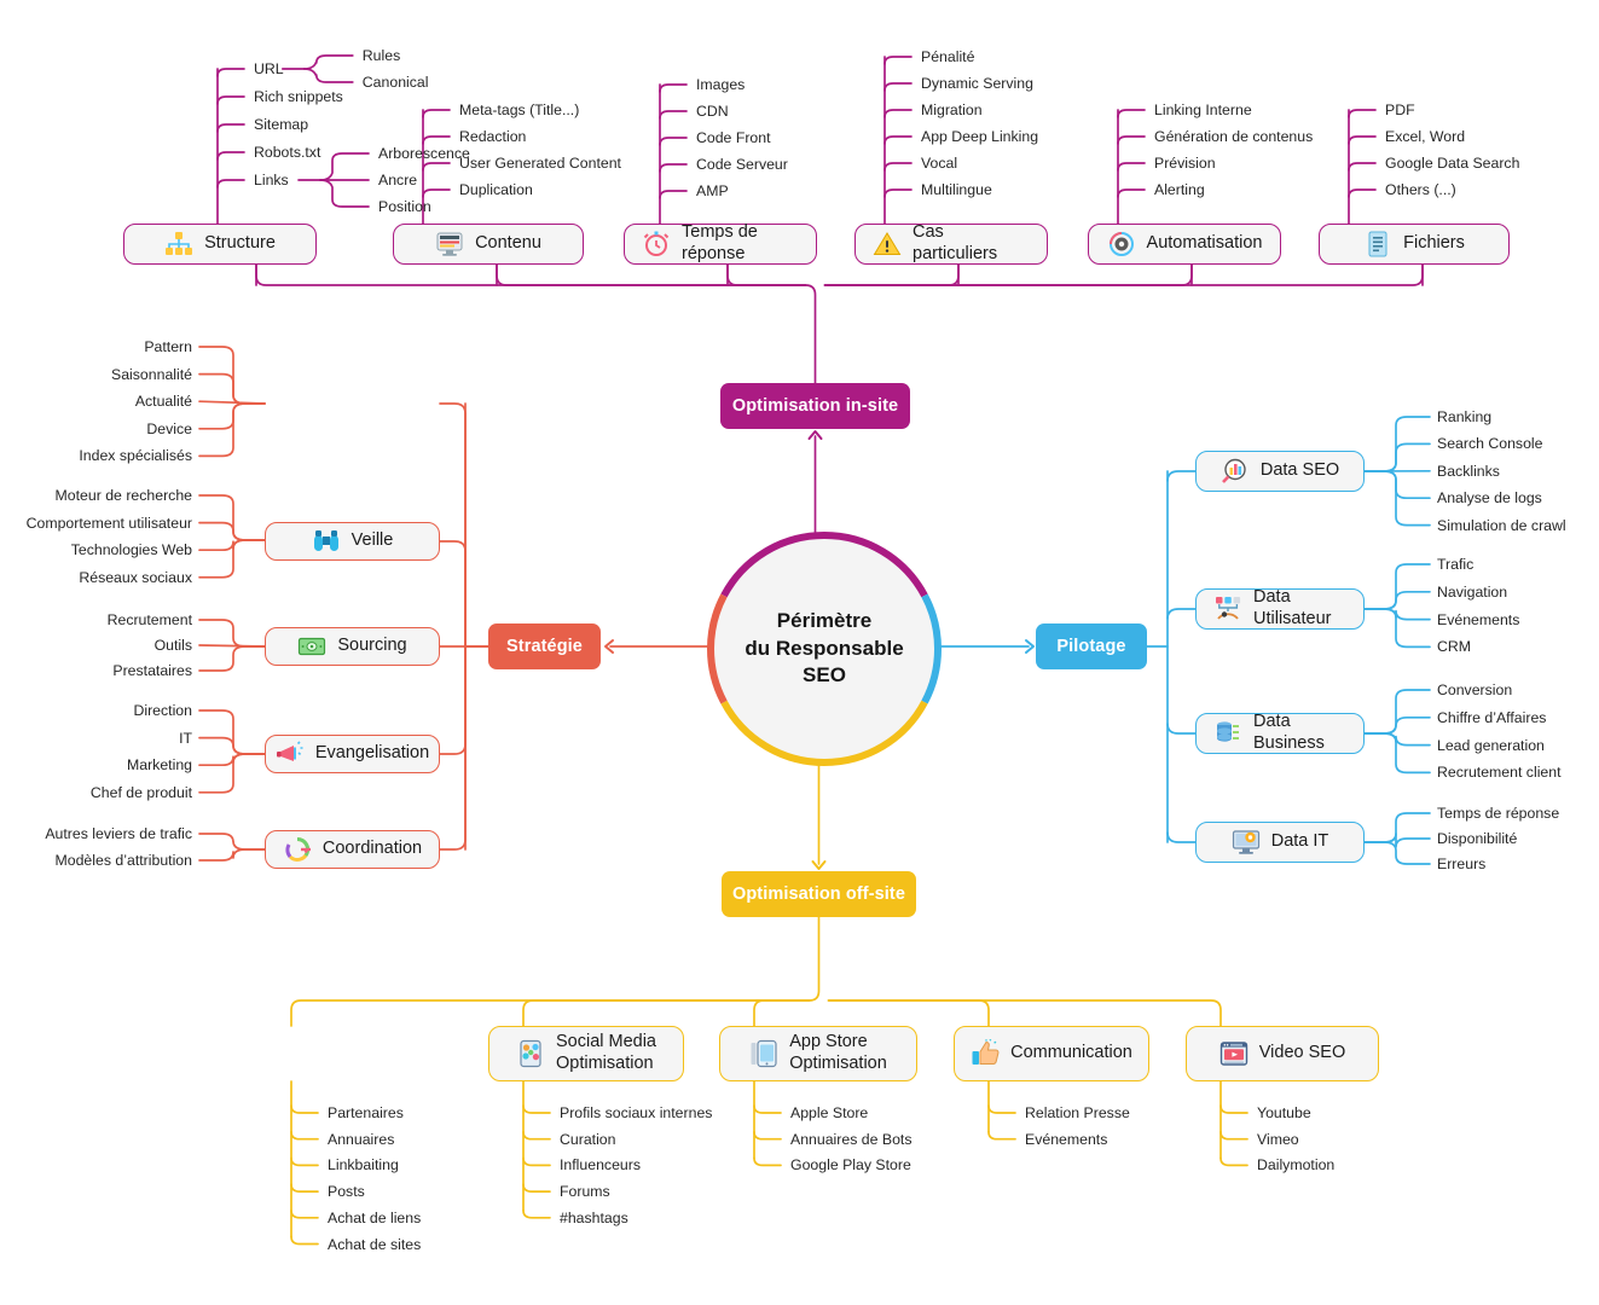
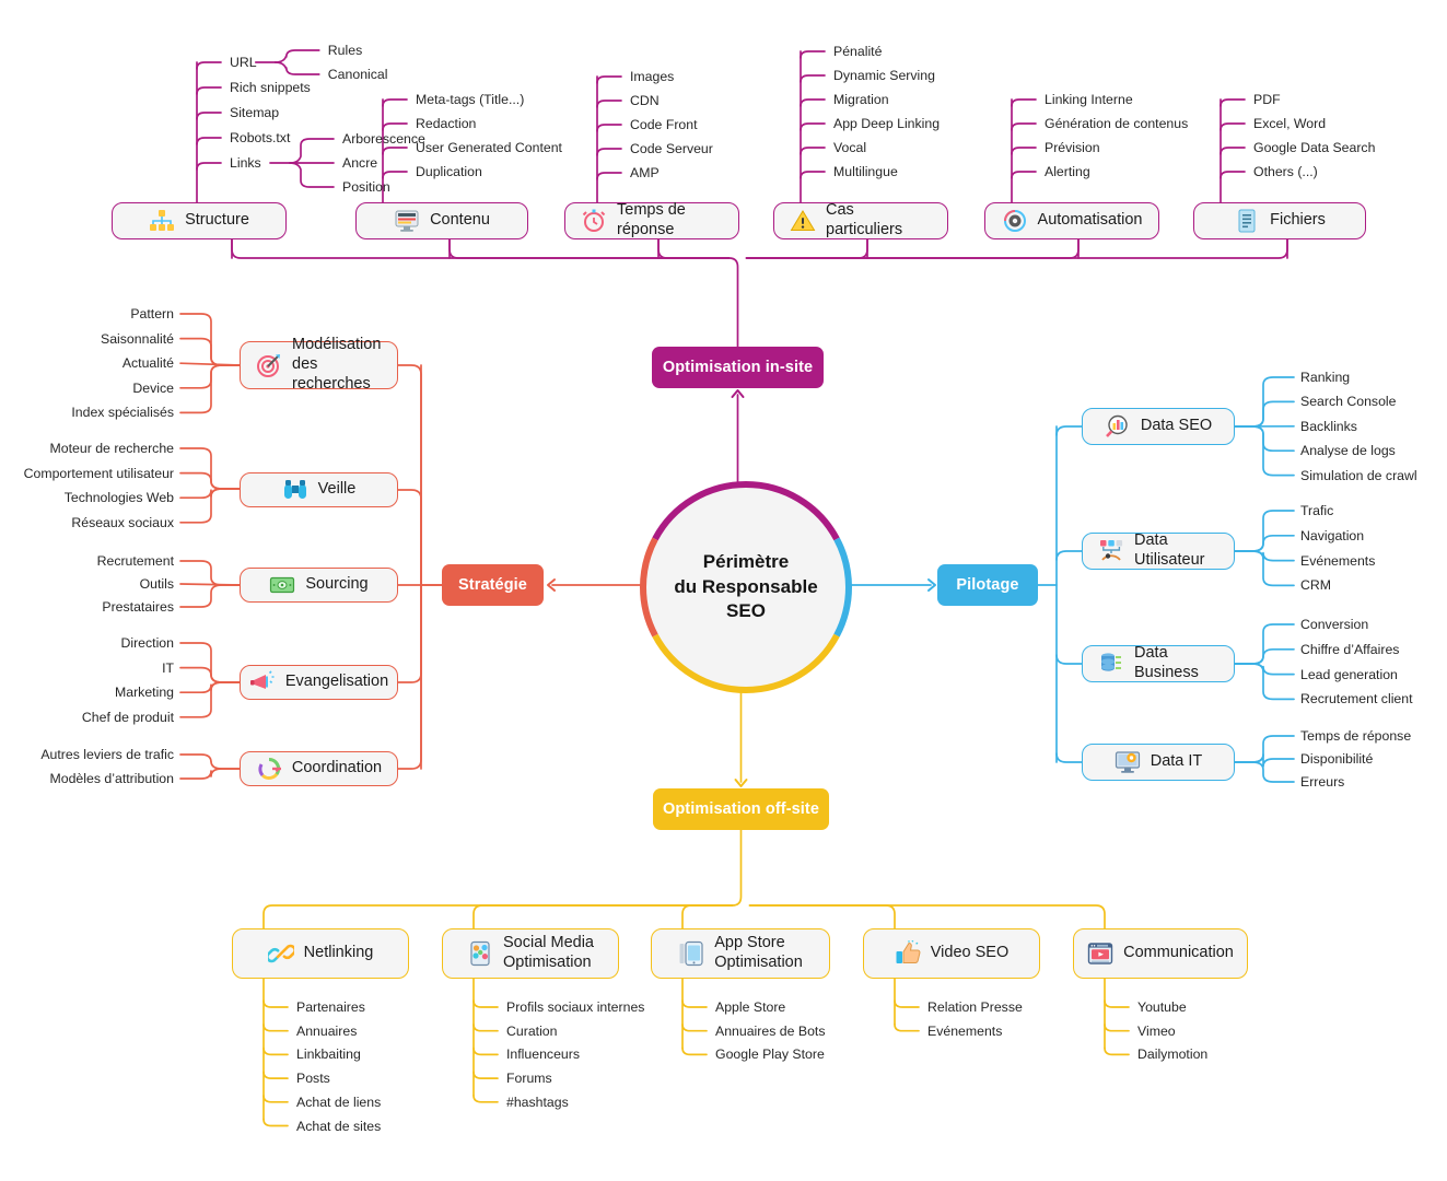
  Périmètre
  du Responsable
  SEO
  Optimisation in-site
  Stratégie
  Pilotage
  Optimisation off-site
  Structure
  URL
  Rules
  Canonical
  Rich snippets
  Sitemap
  Robots.txt
  Links
  Arborescence
  Ancre
  Position
  Contenu
  Meta-tags (Title...)
  Redaction
  User Generated Content
  Duplication
  Temps de réponse
  Images
  CDN
  Code Front
  Code Serveur
  AMP
  Cas particuliers
  Pénalité
  Dynamic Serving
  Migration
  App Deep Linking
  Vocal
  Multilingue
  Automatisation
  Linking Interne
  Génération de contenus
  Prévision
  Alerting
  Fichiers
  PDF
  Excel, Word
  Google Data Search
  Others (...)
+ Modélisation
+ des recherches
  Pattern
  Saisonnalité
  Actualité
  Device
  Index spécialisés
  Veille
  Moteur de recherche
  Comportement utilisateur
  Technologies Web
  Réseaux sociaux
  Sourcing
  Recrutement
  Outils
  Prestataires
  Evangelisation
  Direction
  IT
  Marketing
  Chef de produit
  Coordination
  Autres leviers de trafic
  Modèles d’attribution
  Data SEO
  Ranking
  Search Console
  Backlinks
  Analyse de logs
  Simulation de crawl
  Data Utilisateur
  Trafic
  Navigation
  Evénements
  CRM
  Data Business
  Conversion
  Chiffre d’Affaires
  Lead generation
  Recrutement client
  Data IT
  Temps de réponse
  Disponibilité
  Erreurs
+ Netlinking
  Partenaires
  Annuaires
  Linkbaiting
  Posts
  Achat de liens
  Achat de sites
  Social Media
  Optimisation
  Profils sociaux internes
  Curation
  Influenceurs
  Forums
  #hashtags
  App Store
  Optimisation
  Apple Store
  Annuaires de Bots
  Google Play Store
- Communication
+ Video SEO
  Relation Presse
  Evénements
- Video SEO
+ Communication
  Youtube
  Vimeo
  Dailymotion
